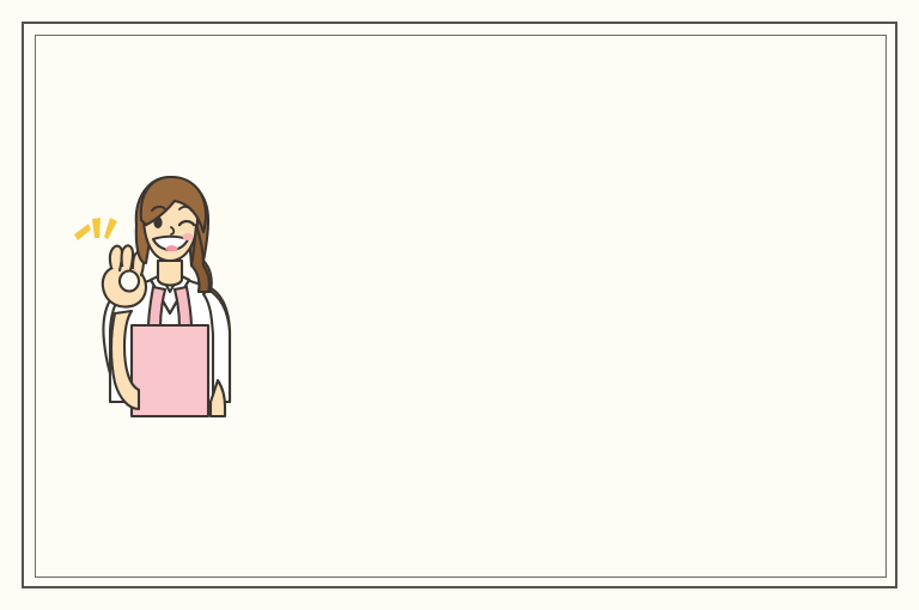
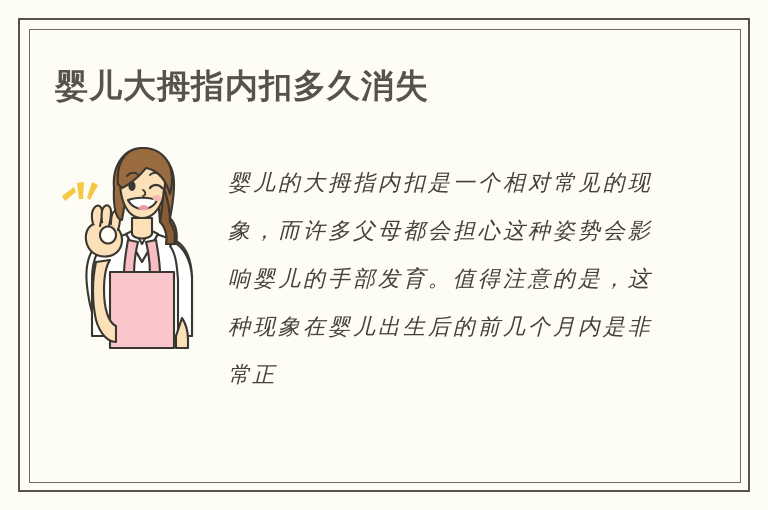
+ 婴儿大拇指内扣多久消失
+ 婴儿的大拇指内扣是一个相对常见的现象，而许多父母都会担心这种姿势会影响婴儿的手部发育。值得注意的是，这种现象在婴儿出生后的前几个月内是非常正
